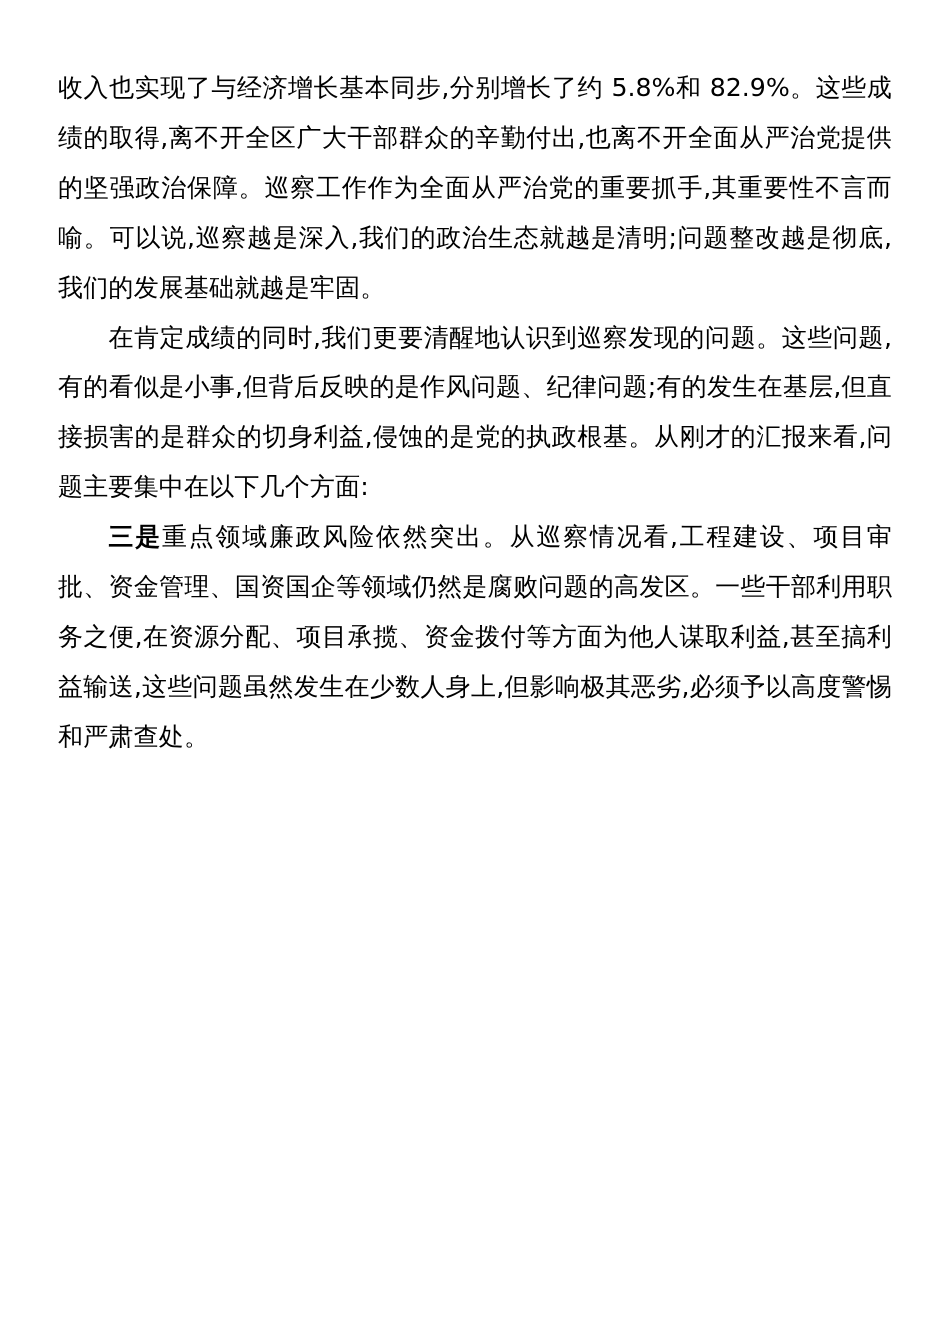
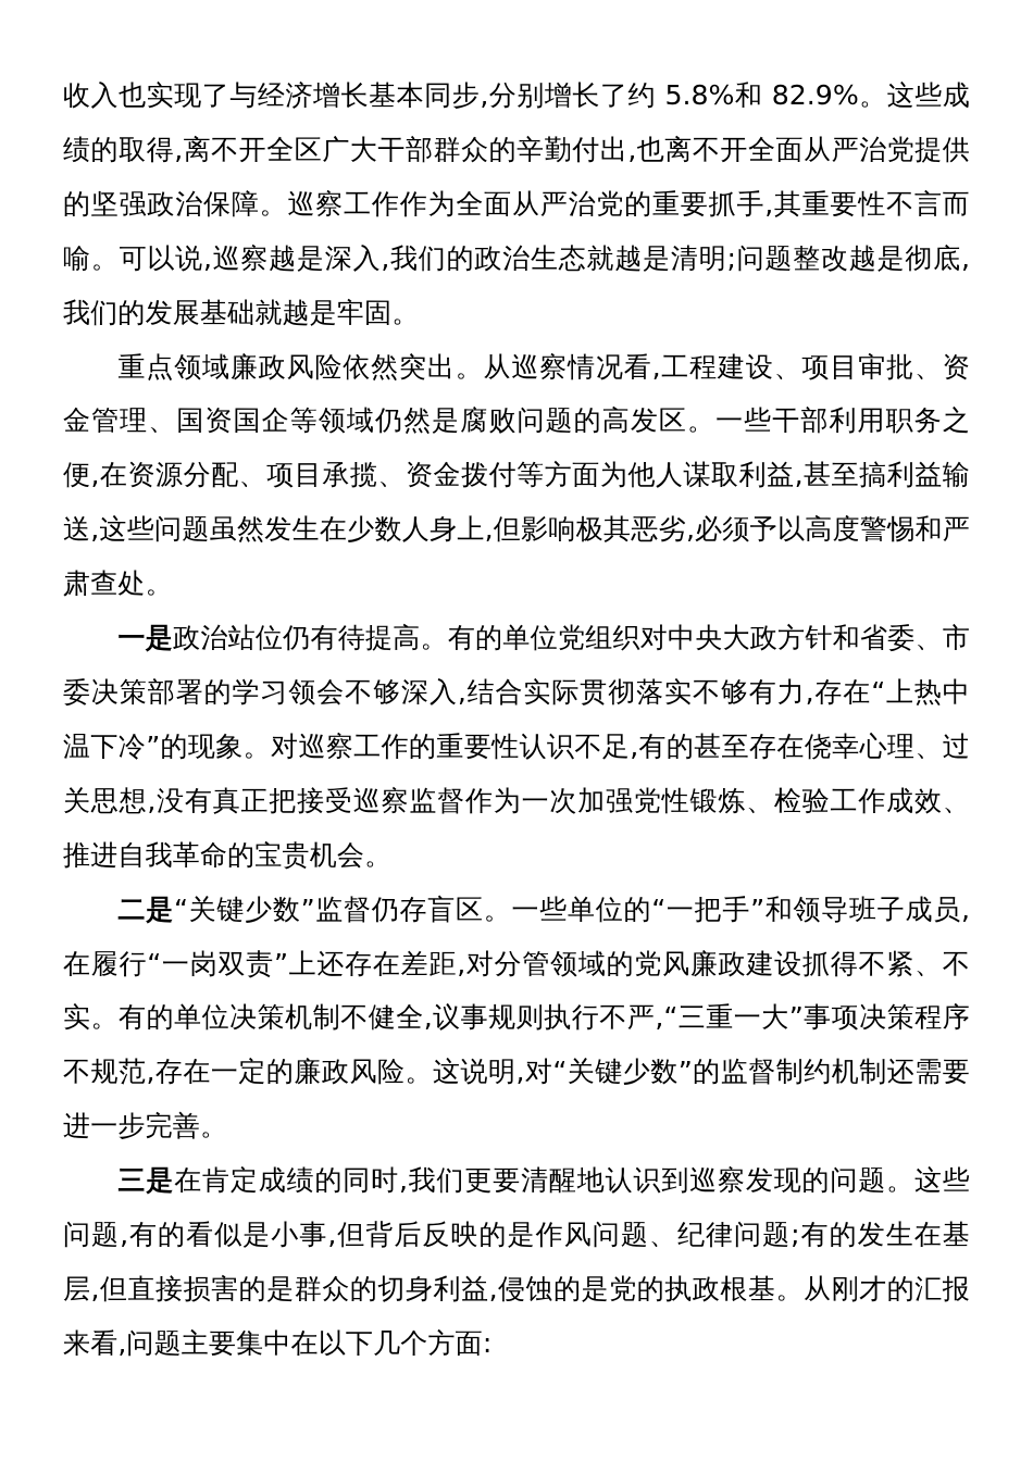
  收入也实现了与经济增长基本同步,分别增长了约 5.8%和 82.9%。这些成绩的取得,离不开全区广大干部群众的辛勤付出,也离不开全面从严治党提供的坚强政治保障。巡察工作作为全面从严治党的重要抓手,其重要性不言而喻。可以说,巡察越是深入,我们的政治生态就越是清明;问题整改越是彻底,我们的发展基础就越是牢固。
- 在肯定成绩的同时,我们更要清醒地认识到巡察发现的问题。这些问题,有的看似是小事,但背后反映的是作风问题、纪律问题;有的发生在基层,但直接损害的是群众的切身利益,侵蚀的是党的执政根基。从刚才的汇报来看,问题主要集中在以下几个方面:
+ 重点领域廉政风险依然突出。从巡察情况看,工程建设、项目审批、资金管理、国资国企等领域仍然是腐败问题的高发区。一些干部利用职务之便,在资源分配、项目承揽、资金拨付等方面为他人谋取利益,甚至搞利益输送,这些问题虽然发生在少数人身上,但影响极其恶劣,必须予以高度警惕和严肃查处。
+ 一是政治站位仍有待提高。有的单位党组织对中央大政方针和省委、市委决策部署的学习领会不够深入,结合实际贯彻落实不够有力,存在“上热中温下冷”的现象。对巡察工作的重要性认识不足,有的甚至存在侥幸心理、过关思想,没有真正把接受巡察监督作为一次加强党性锻炼、检验工作成效、推进自我革命的宝贵机会。
+ 二是“关键少数”监督仍存盲区。一些单位的“一把手”和领导班子成员,在履行“一岗双责”上还存在差距,对分管领域的党风廉政建设抓得不紧、不实。有的单位决策机制不健全,议事规则执行不严,“三重一大”事项决策程序不规范,存在一定的廉政风险。这说明,对“关键少数”的监督制约机制还需要进一步完善。
- 三是重点领域廉政风险依然突出。从巡察情况看,工程建设、项目审批、资金管理、国资国企等领域仍然是腐败问题的高发区。一些干部利用职务之便,在资源分配、项目承揽、资金拨付等方面为他人谋取利益,甚至搞利益输送,这些问题虽然发生在少数人身上,但影响极其恶劣,必须予以高度警惕和严肃查处。
+ 三是在肯定成绩的同时,我们更要清醒地认识到巡察发现的问题。这些问题,有的看似是小事,但背后反映的是作风问题、纪律问题;有的发生在基层,但直接损害的是群众的切身利益,侵蚀的是党的执政根基。从刚才的汇报来看,问题主要集中在以下几个方面:
